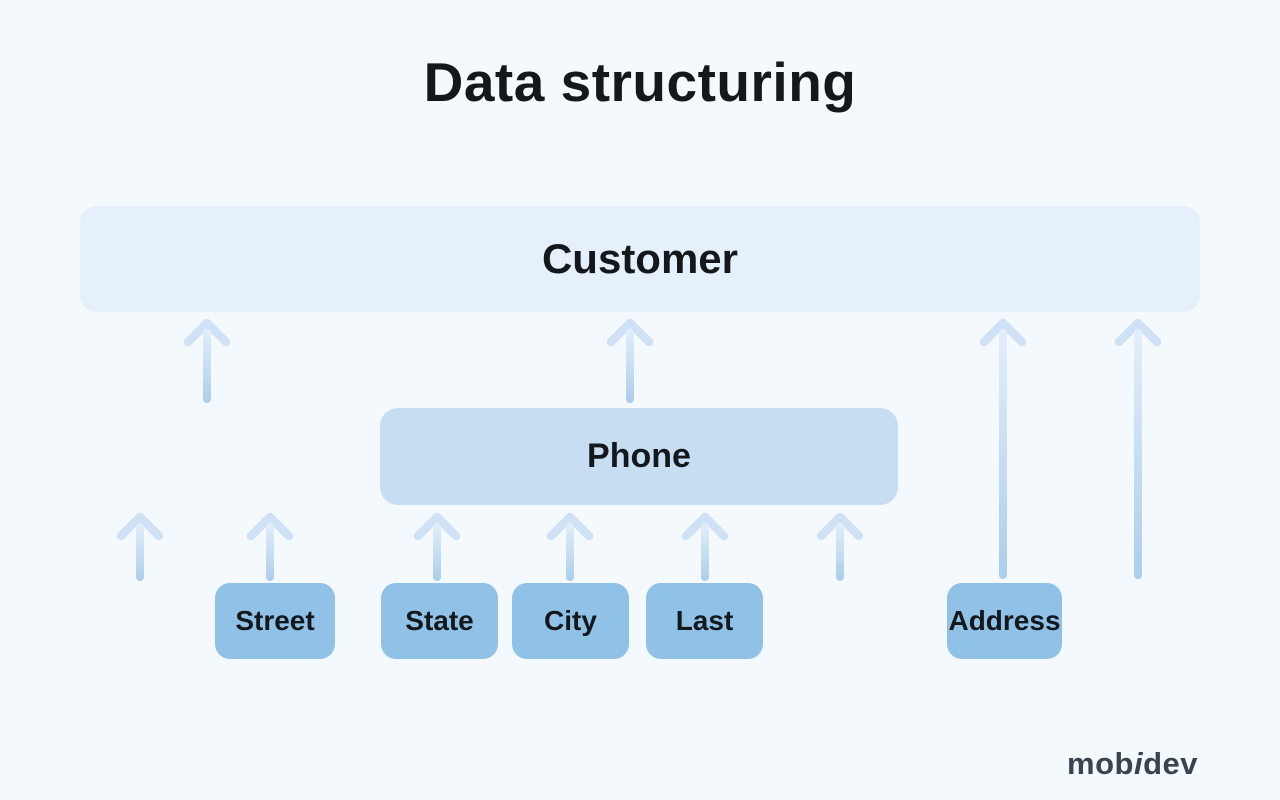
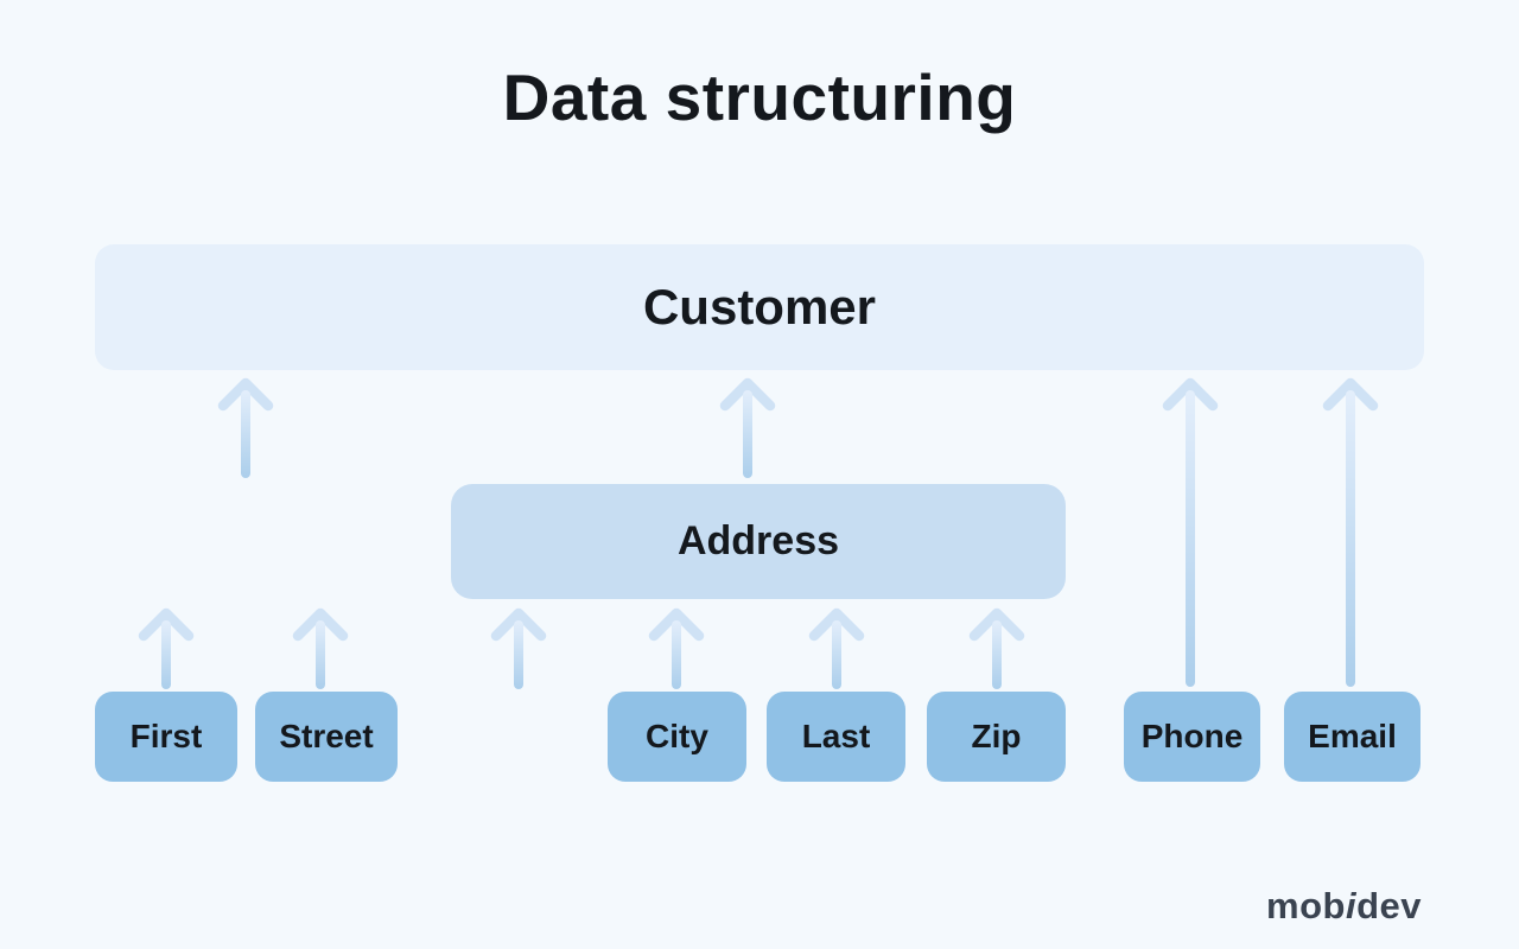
  Data structuring
  Customer
- Phone
+ Address
+ First
  Street
- State
  City
  Last
+ Zip
- Address
+ Phone
+ Email
  mobidev
